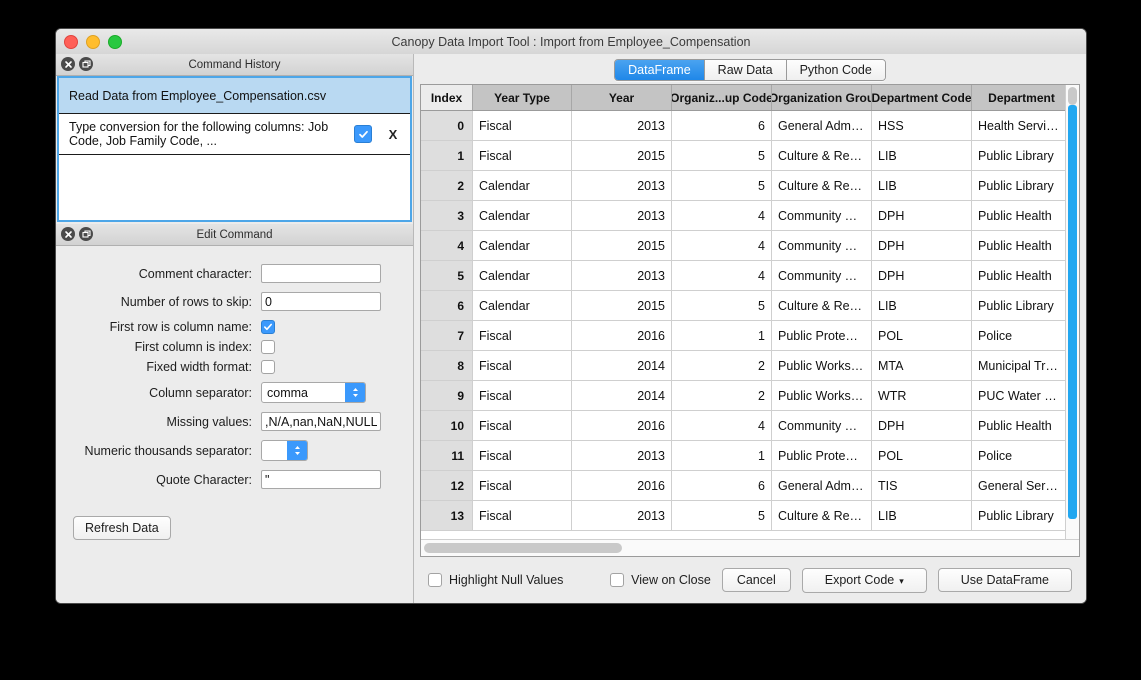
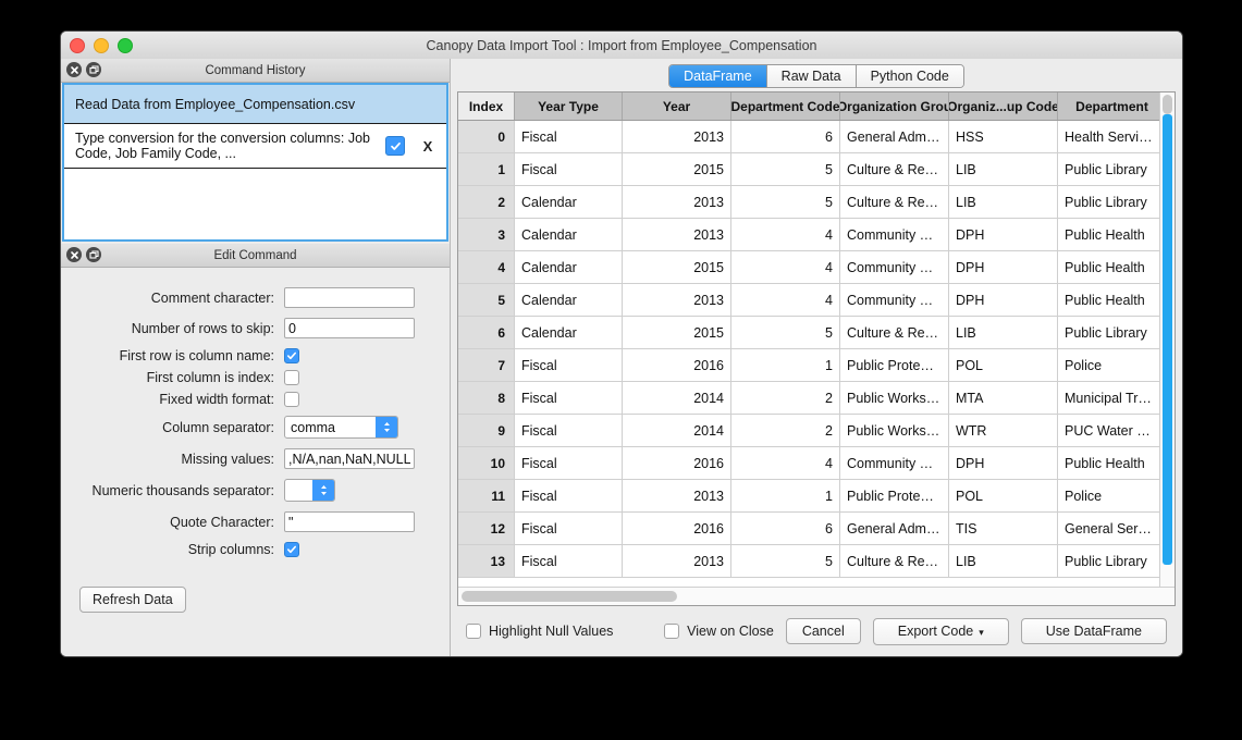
  Canopy Data Import Tool : Import from Employee_Compensation
  Command History
  Read Data from Employee_Compensation.csv
- Type conversion for the following columns: Job Code, Job Family Code, ...
+ Type conversion for the conversion columns: Job Code, Job Family Code, ...
  X
  Edit Command
  Comment character:
  Number of rows to skip:
  0
  First row is column name:
  First column is index:
  Fixed width format:
  Column separator:
  comma
  Missing values:
  ,N/A,nan,NaN,NULL
  Numeric thousands separator:
  Quote Character:
  "
+ Strip columns:
  Refresh Data
  DataFrame
  Raw Data
  Python Code
  Index
  Year Type
  Year
- Organiz...up Code
+ Department Code
  Organization Grou
- Department Code
+ Organiz...up Code
  Department
  0
  Fiscal
  2013
  6
  General Adm…
  HSS
  Health Servi…
  1
  Fiscal
  2015
  5
  Culture & Re…
  LIB
  Public Library
  2
  Calendar
  2013
  5
  Culture & Re…
  LIB
  Public Library
  3
  Calendar
  2013
  4
  Community …
  DPH
  Public Health
  4
  Calendar
  2015
  4
  Community …
  DPH
  Public Health
  5
  Calendar
  2013
  4
  Community …
  DPH
  Public Health
  6
  Calendar
  2015
  5
  Culture & Re…
  LIB
  Public Library
  7
  Fiscal
  2016
  1
  Public Prote…
  POL
  Police
  8
  Fiscal
  2014
  2
  Public Works…
  MTA
  Municipal Tr…
  9
  Fiscal
  2014
  2
  Public Works…
  WTR
  PUC Water …
  10
  Fiscal
  2016
  4
  Community …
  DPH
  Public Health
  11
  Fiscal
  2013
  1
  Public Prote…
  POL
  Police
  12
  Fiscal
  2016
  6
  General Adm…
  TIS
  General Ser…
  13
  Fiscal
  2013
  5
  Culture & Re…
  LIB
  Public Library
  Highlight Null Values
  View on Close
  Cancel
  Export Code ▾
  Use DataFrame
